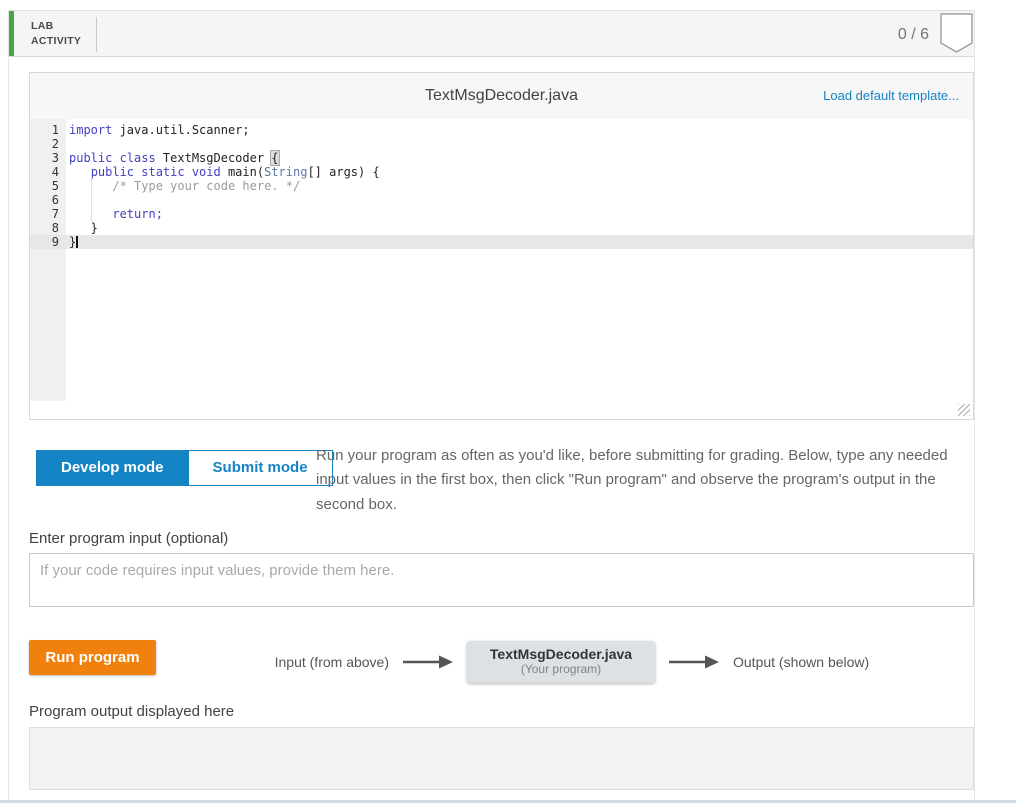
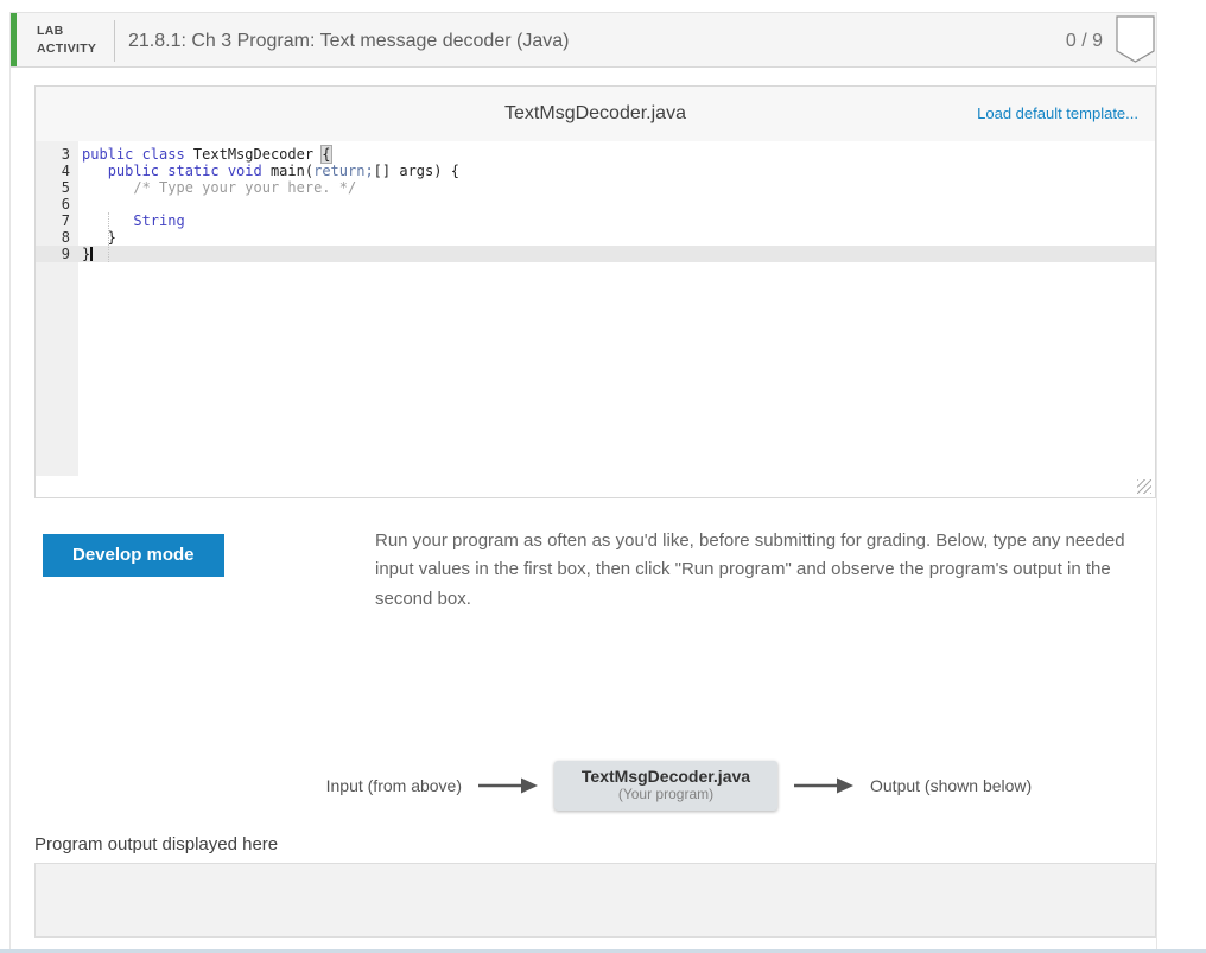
  LAB
  ACTIVITY
+ 21.8.1: Ch 3 Program: Text message decoder (Java)
- 0 / 6
+ 0 / 9
  TextMsgDecoder.java
  Load default template...
- 1
- import java.util.Scanner;
- 2
  3
  public class TextMsgDecoder {
  4
- public static void main(String[] args) {
+ public static void main(return;[] args) {
  5
- /* Type your code here. */
+ /* Type your your here. */
  6
  7
- return;
+ String
  8
  }
  9
  }
  Develop mode
- Submit mode
  Run your program as often as you'd like, before submitting for grading. Below, type any needed input values in the first box, then click "Run program" and observe the program's output in the second box.
- Enter program input (optional)
- If your code requires input values, provide them here.
- Run program
  Input (from above)
  TextMsgDecoder.java
  (Your program)
  Output (shown below)
  Program output displayed here
